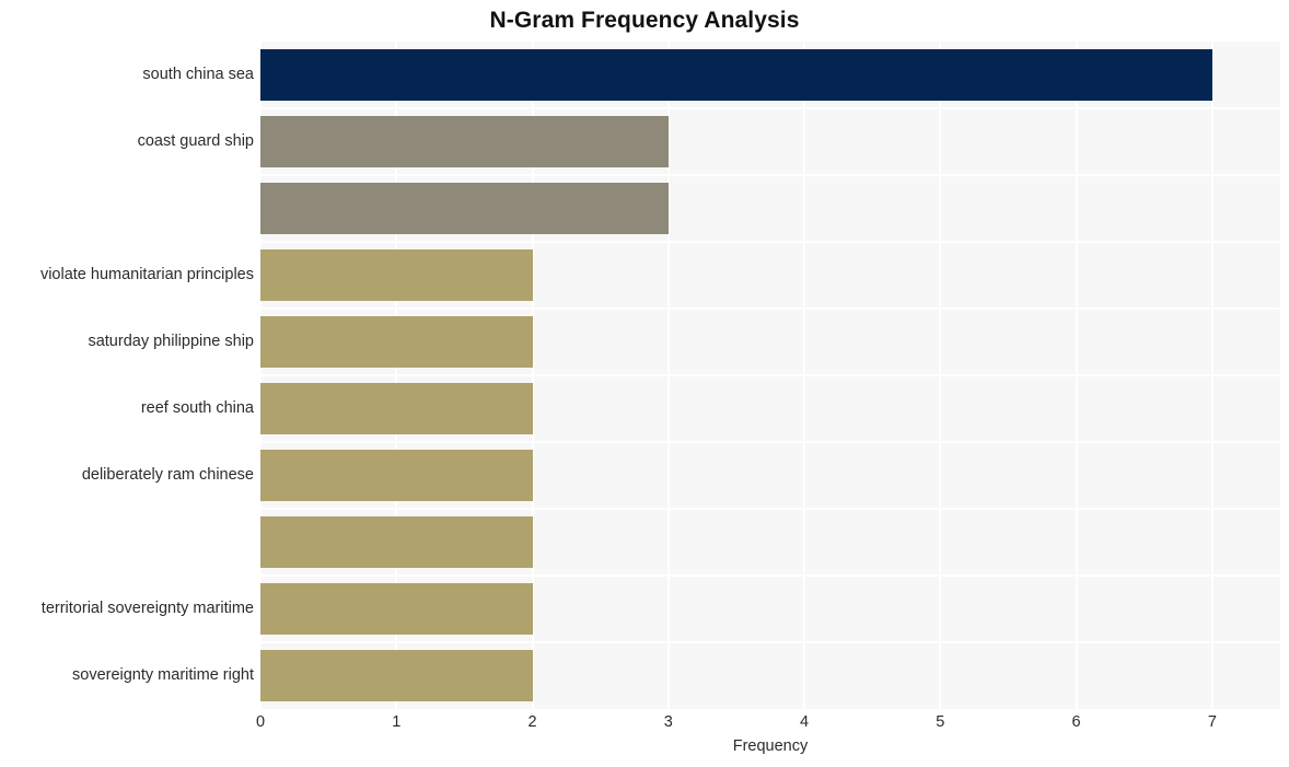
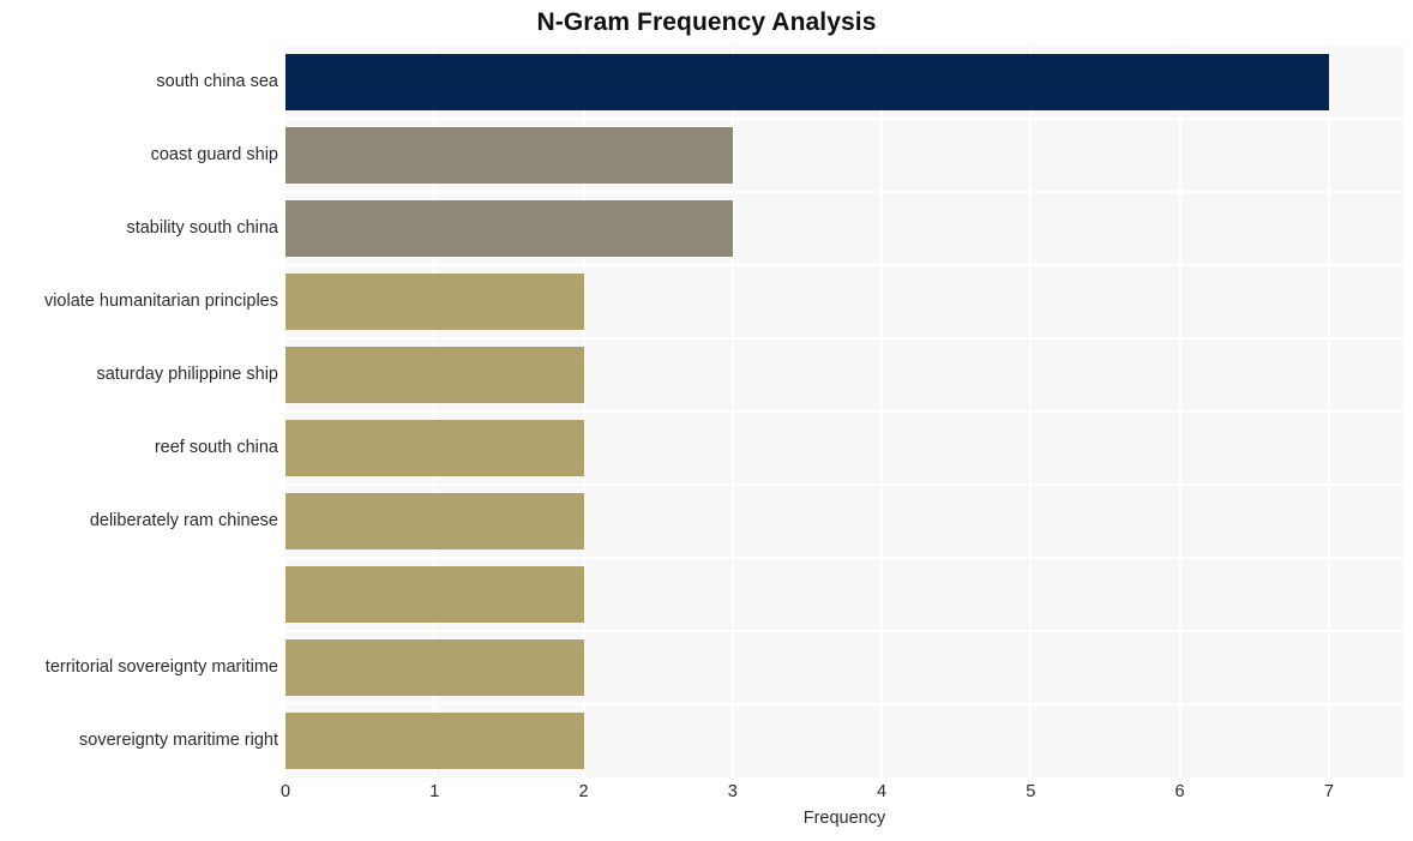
  N-Gram Frequency Analysis
  south china sea
  coast guard ship
+ stability south china
  violate humanitarian principles
  saturday philippine ship
  reef south china
  deliberately ram chinese
  territorial sovereignty maritime
  sovereignty maritime right
  0
  1
  2
  3
  4
  5
  6
  7
  Frequency
